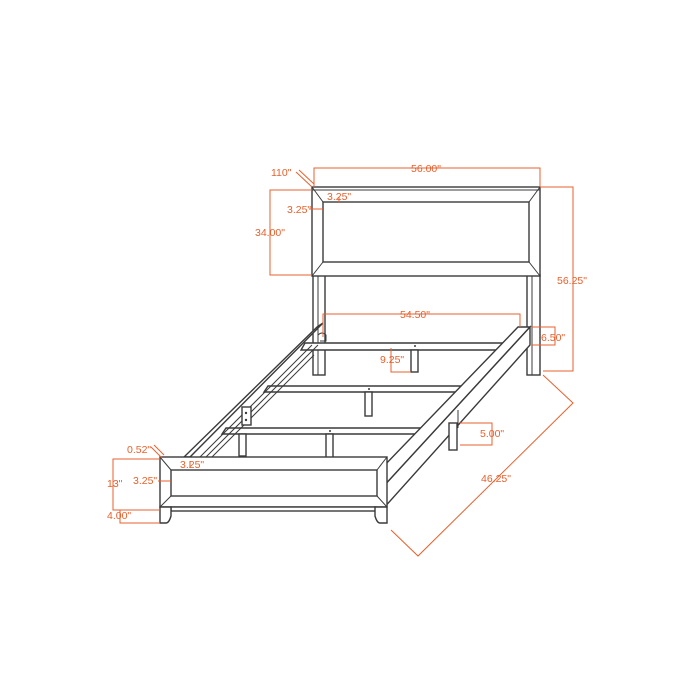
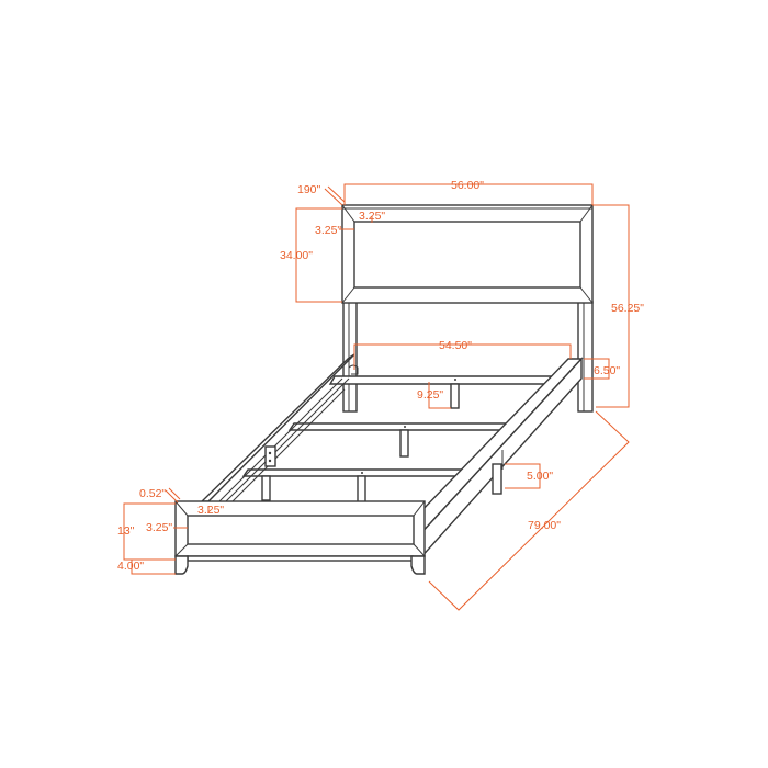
  56.00"
- 110"
+ 190"
  3.25"
  3.25"
  34.00"
  56.25"
  54.50"
  6.50"
  9.25"
  5.00"
- 46.25"
+ 79.00"
  0.52"
  3.25"
  3.25"
  13"
  4.00"
